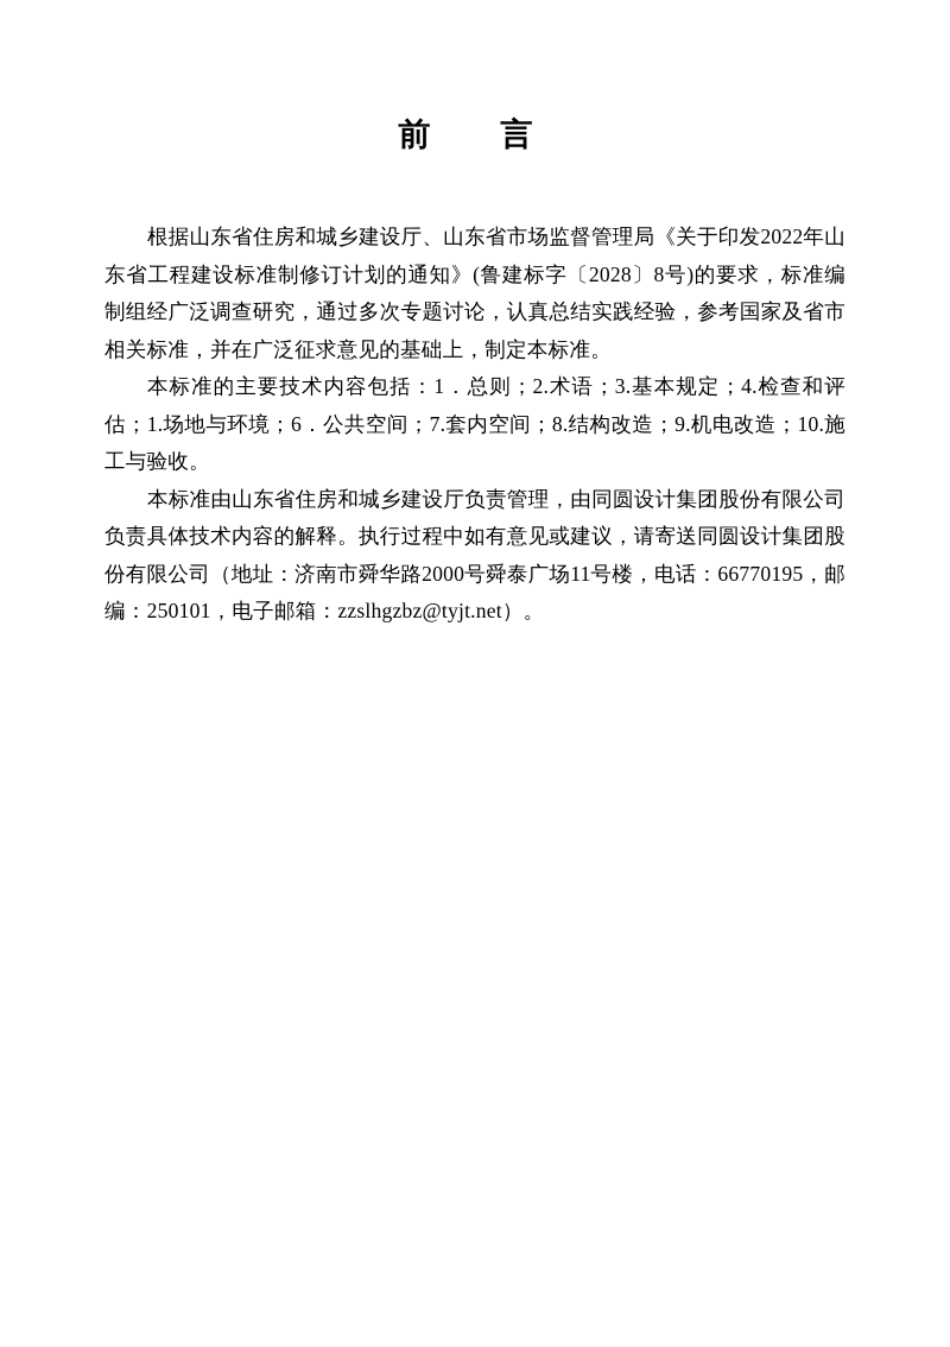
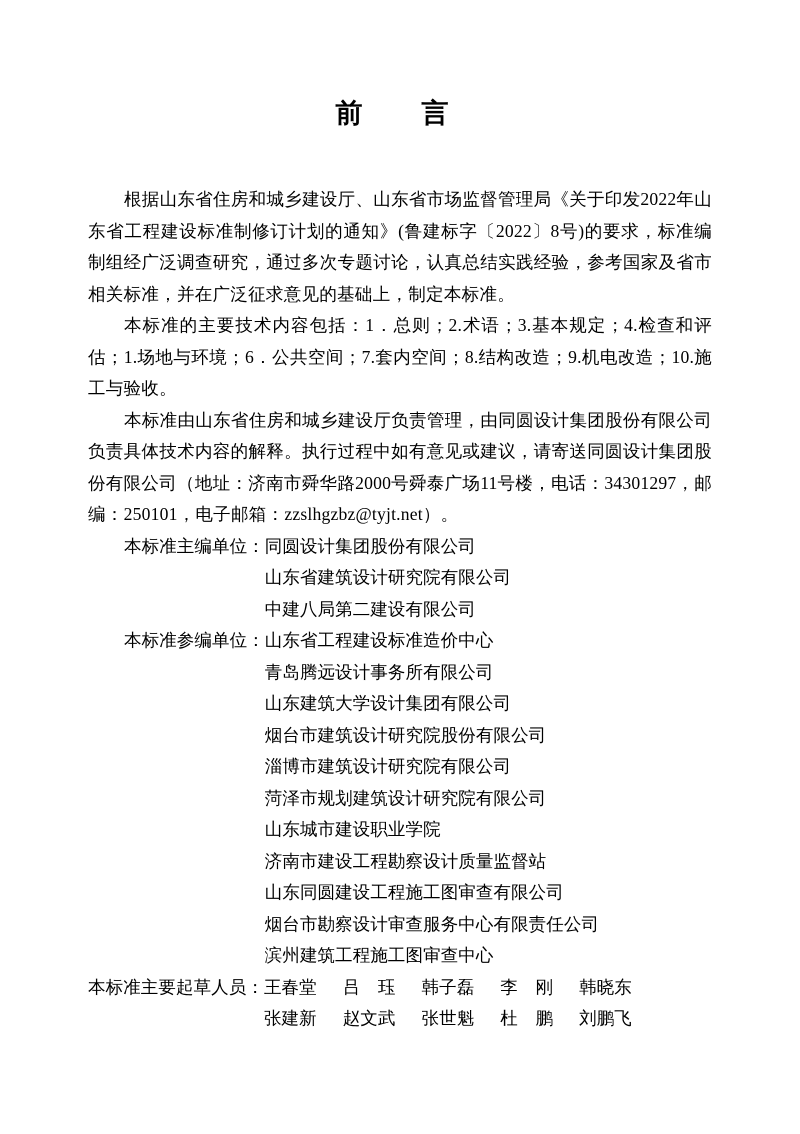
  前 言
- 根据山东省住房和城乡建设厅、山东省市场监督管理局《关于印发2022年山东省工程建设标准制修订计划的通知》(鲁建标字〔2028〕8号)的要求，标准编制组经广泛调查研究，通过多次专题讨论，认真总结实践经验，参考国家及省市相关标准，并在广泛征求意见的基础上，制定本标准。
+ 根据山东省住房和城乡建设厅、山东省市场监督管理局《关于印发2022年山东省工程建设标准制修订计划的通知》(鲁建标字〔2022〕8号)的要求，标准编制组经广泛调查研究，通过多次专题讨论，认真总结实践经验，参考国家及省市相关标准，并在广泛征求意见的基础上，制定本标准。
  本标准的主要技术内容包括：1．总则；2.术语；3.基本规定；4.检查和评估；1.场地与环境；6．公共空间；7.套内空间；8.结构改造；9.机电改造；10.施工与验收。
- 本标准由山东省住房和城乡建设厅负责管理，由同圆设计集团股份有限公司负责具体技术内容的解释。执行过程中如有意见或建议，请寄送同圆设计集团股份有限公司（地址：济南市舜华路2000号舜泰广场11号楼，电话：66770195，邮编：250101，电子邮箱：zzslhgzbz@tyjt.net）。
+ 本标准由山东省住房和城乡建设厅负责管理，由同圆设计集团股份有限公司负责具体技术内容的解释。执行过程中如有意见或建议，请寄送同圆设计集团股份有限公司（地址：济南市舜华路2000号舜泰广场11号楼，电话：34301297，邮编：250101，电子邮箱：zzslhgzbz@tyjt.net）。
+ 本标准主编单位：
+ 同圆设计集团股份有限公司
+ 山东省建筑设计研究院有限公司
+ 中建八局第二建设有限公司
+ 本标准参编单位：
+ 山东省工程建设标准造价中心
+ 青岛腾远设计事务所有限公司
+ 山东建筑大学设计集团有限公司
+ 烟台市建筑设计研究院股份有限公司
+ 淄博市建筑设计研究院有限公司
+ 菏泽市规划建筑设计研究院有限公司
+ 山东城市建设职业学院
+ 济南市建设工程勘察设计质量监督站
+ 山东同圆建设工程施工图审查有限公司
+ 烟台市勘察设计审查服务中心有限责任公司
+ 滨州建筑工程施工图审查中心
+ 本标准主要起草人员：
+ 王春堂 吕 珏 韩子磊 李 刚 韩晓东
+ 张建新 赵文武 张世魁 杜 鹏 刘鹏飞
